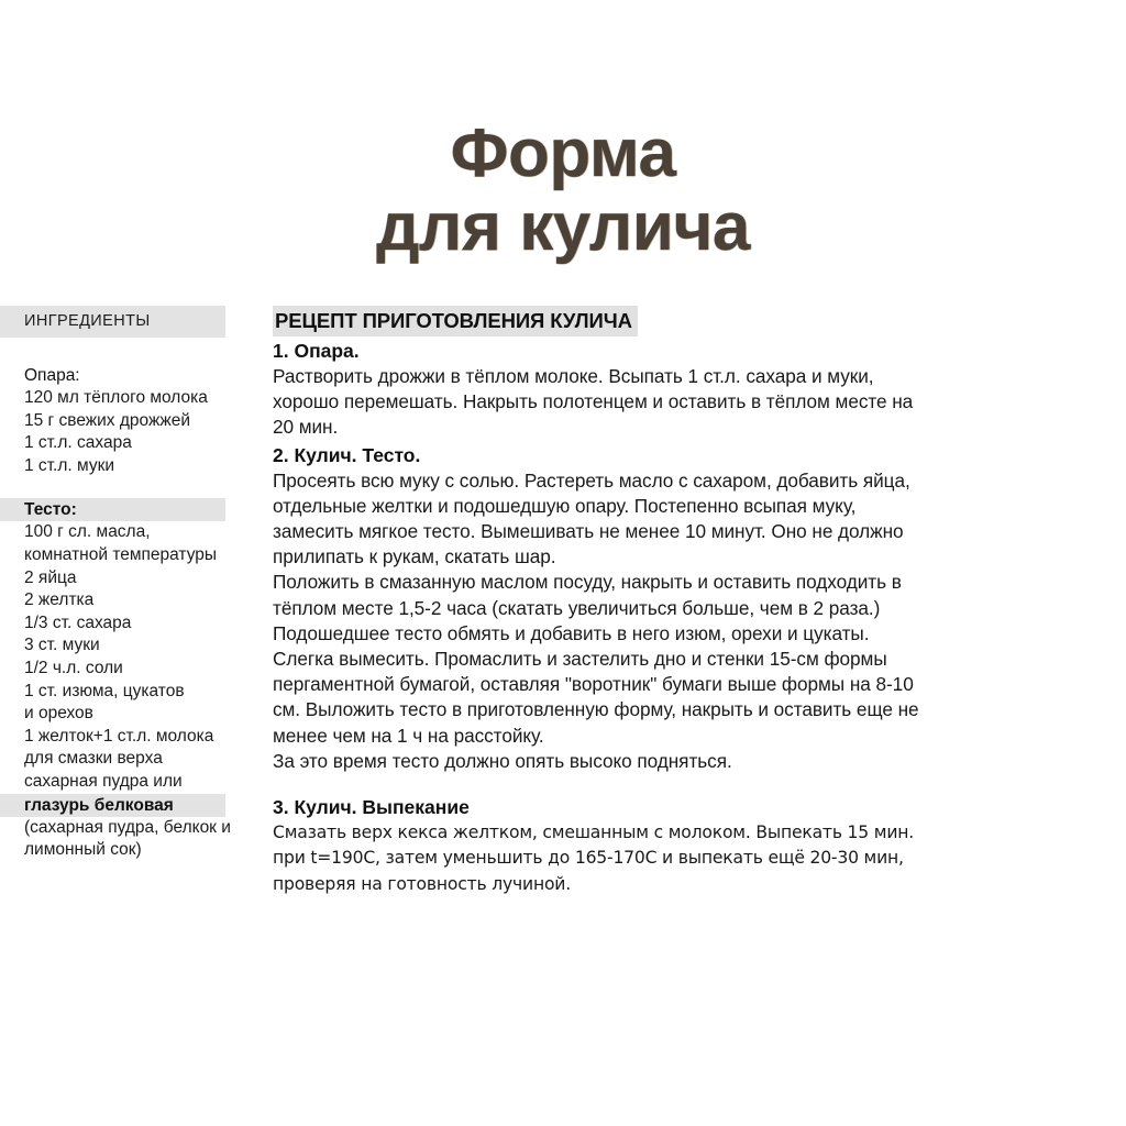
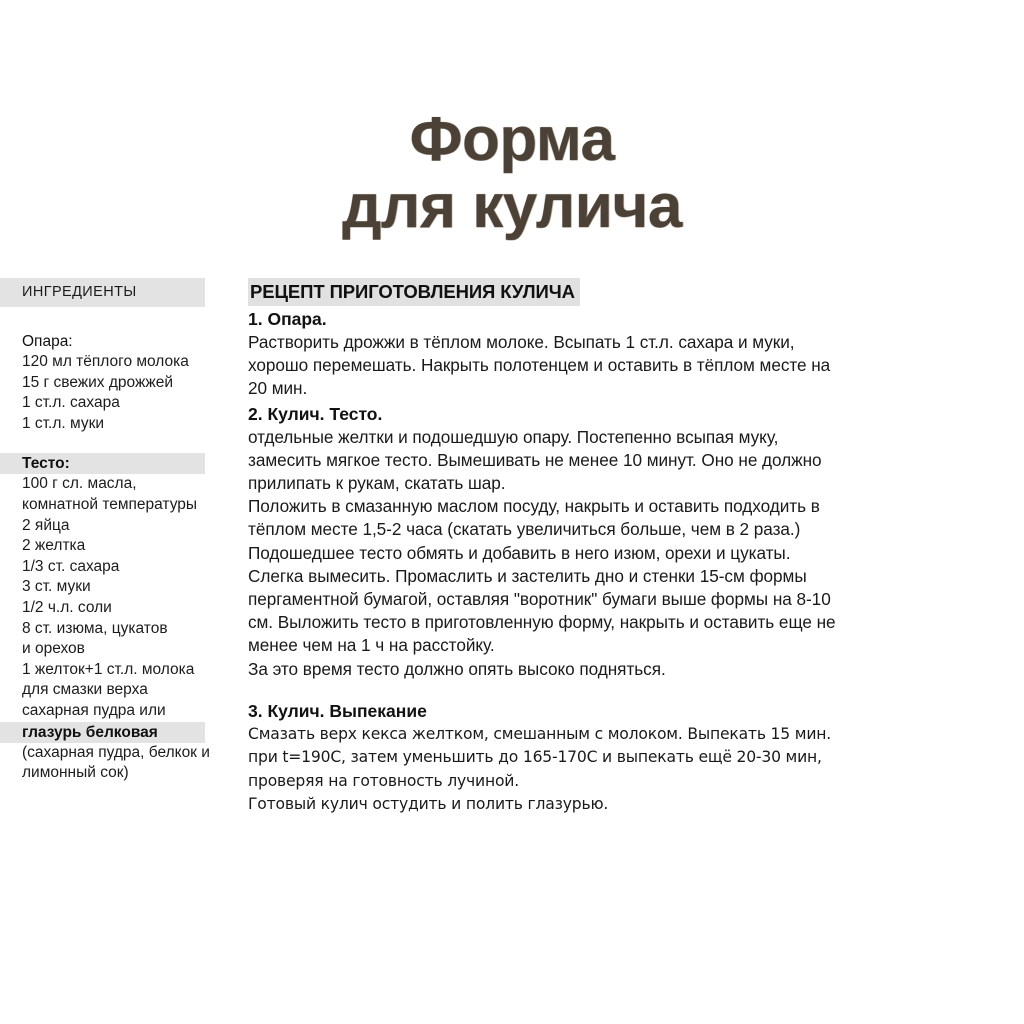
  Форма
  для кулича
  ИНГРЕДИЕНТЫ
  Опара:
  120 мл тёплого молока
  15 г свежих дрожжей
  1 ст.л. сахара
  1 ст.л. муки
  Тесто:
  100 г сл. масла,
  комнатной температуры
  2 яйца
  2 желтка
  1/3 ст. сахара
  3 ст. муки
  1/2 ч.л. соли
- 1 ст. изюма, цукатов
+ 8 ст. изюма, цукатов
  и орехов
  1 желток+1 ст.л. молока
  для смазки верха
  сахарная пудра или
  глазурь белковая
  (сахарная пудра, белкок и
  лимонный сок)
  РЕЦЕПТ ПРИГОТОВЛЕНИЯ КУЛИЧА
  1. Опара.
  Растворить дрожжи в тёплом молоке. Всыпать 1 ст.л. сахара и муки,
  хорошо перемешать. Накрыть полотенцем и оставить в тёплом месте на
  20 мин.
  2. Кулич. Тесто.
- Просеять всю муку с солью. Растереть масло с сахаром, добавить яйца,
  отдельные желтки и подошедшую опару. Постепенно всыпая муку,
  замесить мягкое тесто. Вымешивать не менее 10 минут. Оно не должно
  прилипать к рукам, скатать шар.
  Положить в смазанную маслом посуду, накрыть и оставить подходить в
  тёплом месте 1,5-2 часа (скатать увеличиться больше, чем в 2 раза.)
  Подошедшее тесто обмять и добавить в него изюм, орехи и цукаты.
  Слегка вымесить. Промаслить и застелить дно и стенки 15-см формы
  пергаментной бумагой, оставляя "воротник" бумаги выше формы на 8-10
  см. Выложить тесто в приготовленную форму, накрыть и оставить еще не
  менее чем на 1 ч на расстойку.
  За это время тесто должно опять высоко подняться.
  3. Кулич. Выпекание
  Смазать верх кекса желтком, смешанным с молоком. Выпекать 15 мин.
  при t=190С, затем уменьшить до 165-170С и выпекать ещё 20-30 мин,
  проверяя на готовность лучиной.
+ Готовый кулич остудить и полить глазурью.
